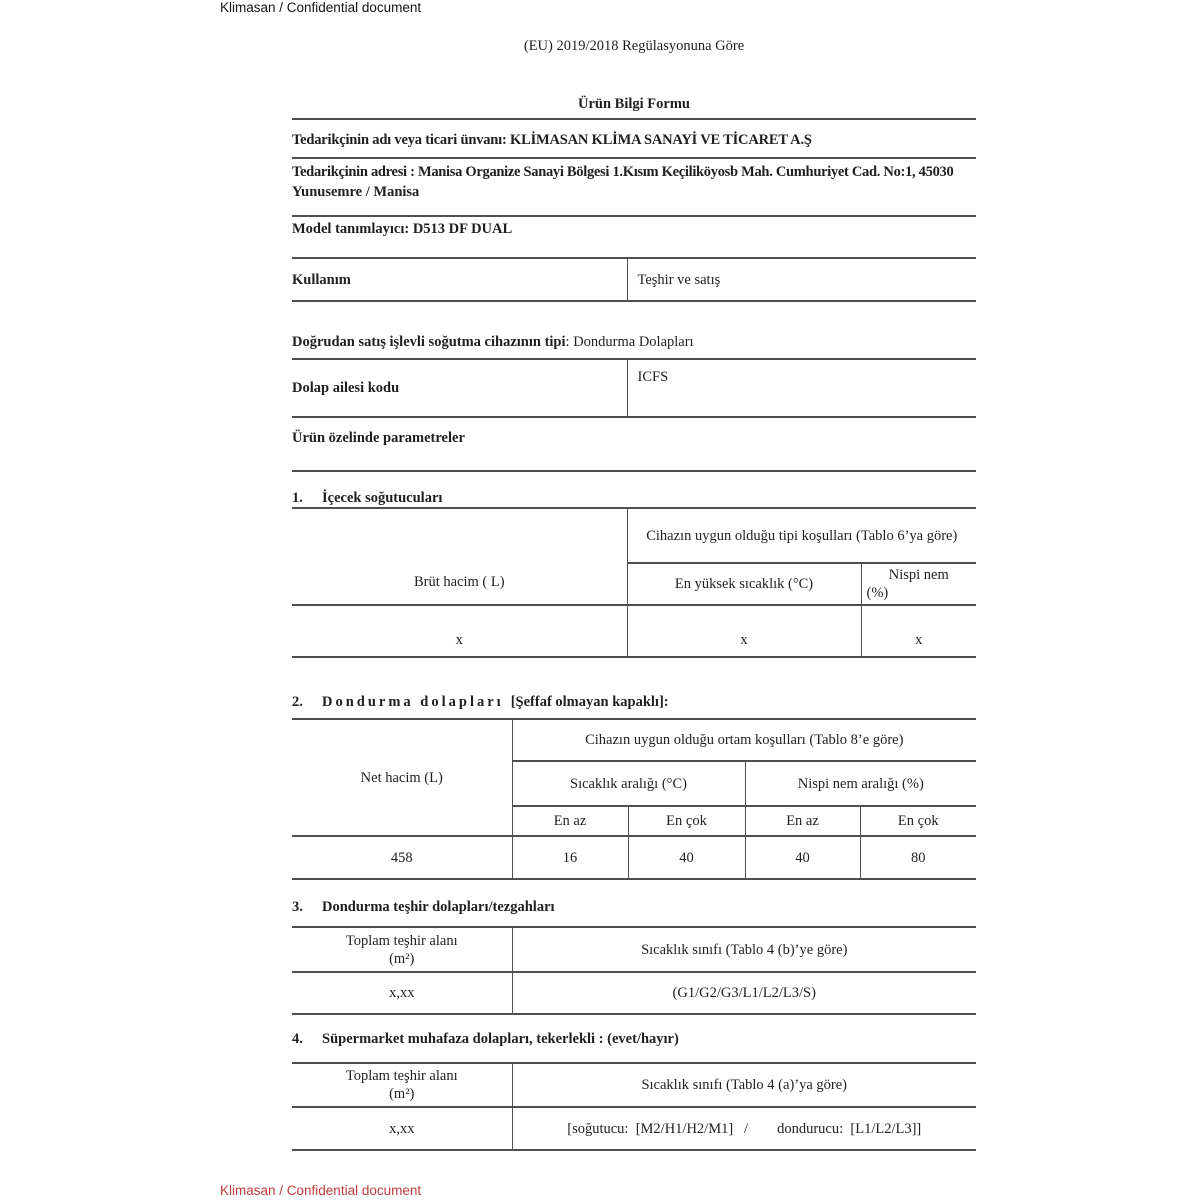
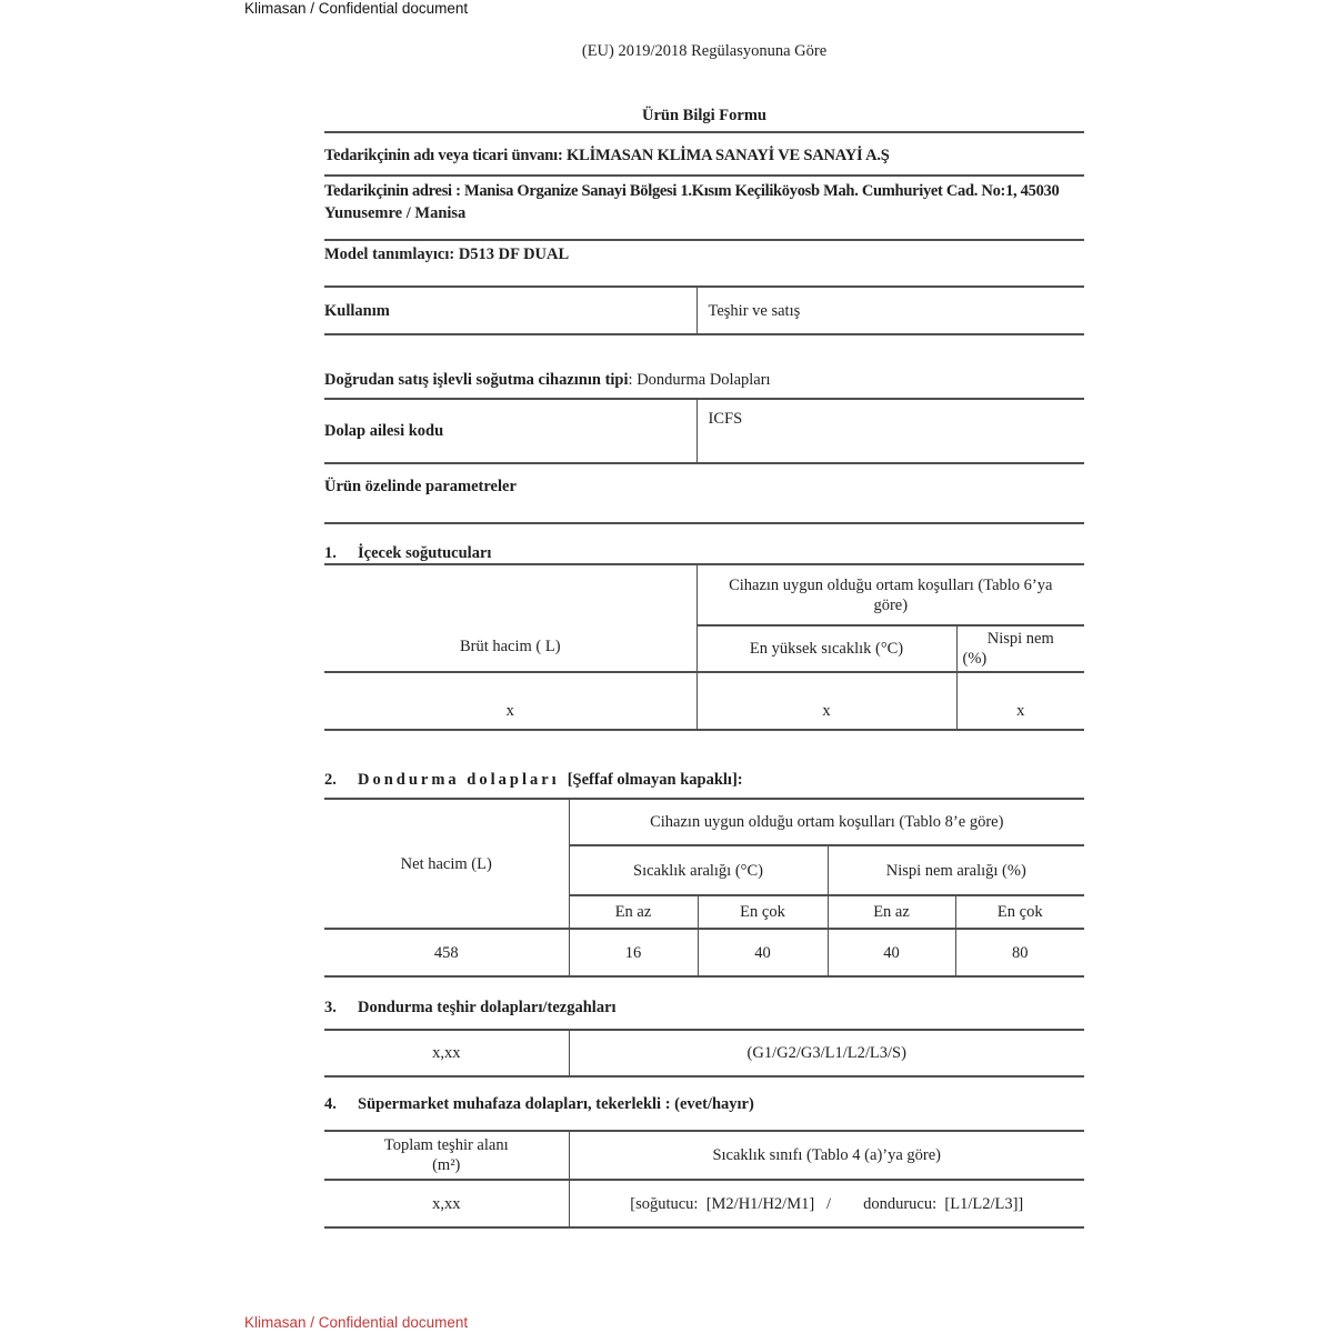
  Klimasan / Confidential document
  (EU) 2019/2018 Regülasyonuna Göre
  Ürün Bilgi Formu
- Tedarikçinin adı veya ticari ünvanı: KLİMASAN KLİMA SANAYİ VE TİCARET A.Ş
+ Tedarikçinin adı veya ticari ünvanı: KLİMASAN KLİMA SANAYİ VE SANAYİ A.Ş
  Tedarikçinin adresi : Manisa Organize Sanayi Bölgesi 1.Kısım Keçiliköyosb Mah. Cumhuriyet Cad. No:1, 45030
  Yunusemre / Manisa
  Model tanımlayıcı: D513 DF DUAL
  Kullanım	Teşhir ve satış
  Doğrudan satış işlevli soğutma cihazının tipi: Dondurma Dolapları
  Dolap ailesi kodu	ICFS
  Ürün özelinde parametreler
  1.
  İçecek soğutucuları
- Brüt hacim ( L)	Cihazın uygun olduğu tipi koşulları (Tablo 6’ya göre)
+ Brüt hacim ( L)	Cihazın uygun olduğu ortam koşulları (Tablo 6’ya göre)
  En yüksek sıcaklık (°C)	Nispi nem (%)
  x	x	x
  2.
  Dondurma dolapları [Şeffaf olmayan kapaklı]:
  Net hacim (L)	Cihazın uygun olduğu ortam koşulları (Tablo 8’e göre)
  Sıcaklık aralığı (°C)	Nispi nem aralığı (%)
  En az	En çok	En az	En çok
  458	16	40	40	80
  3.
  Dondurma teşhir dolapları/tezgahları
- Toplam teşhir alanı (m²)	Sıcaklık sınıfı (Tablo 4 (b)’ye göre)
  x,xx	(G1/G2/G3/L1/L2/L3/S)
  4.
  Süpermarket muhafaza dolapları, tekerlekli : (evet/hayır)
  Toplam teşhir alanı (m²)	Sıcaklık sınıfı (Tablo 4 (a)’ya göre)
  x,xx	[soğutucu: [M2/H1/H2/M1] / dondurucu: [L1/L2/L3]]
  Klimasan / Confidential document
